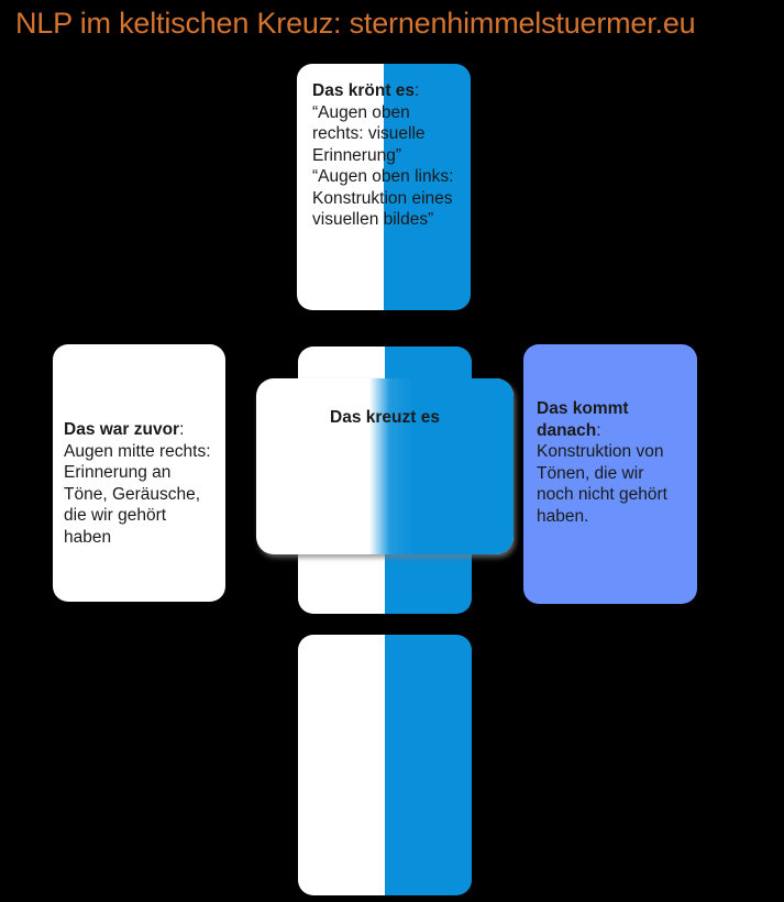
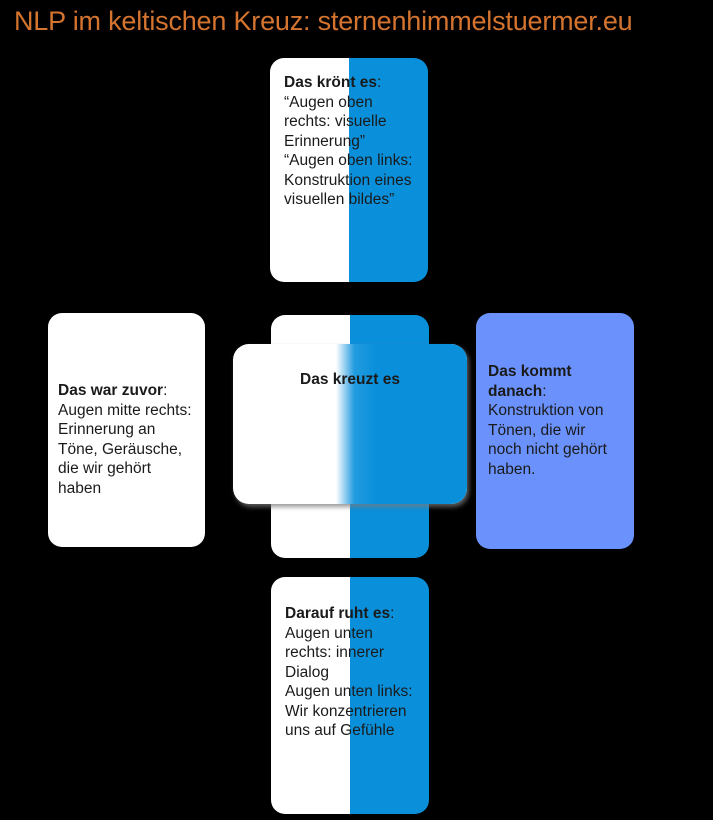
  NLP im keltischen Kreuz: sternenhimmelstuermer.eu
  Das krönt es:
  “Augen oben rechts: visuelle Erinnerung”
  “Augen oben links: Konstruktion eines visuellen bildes”
  Das war zuvor:
  Augen mitte rechts: Erinnerung an Töne, Geräusche, die wir gehört haben
  Das kreuzt es
  Das kommt danach:
  Konstruktion von Tönen, die wir noch nicht gehört haben.
+ Darauf ruht es:
+ Augen unten rechts: innerer Dialog
+ Augen unten links: Wir konzentrieren uns auf Gefühle
